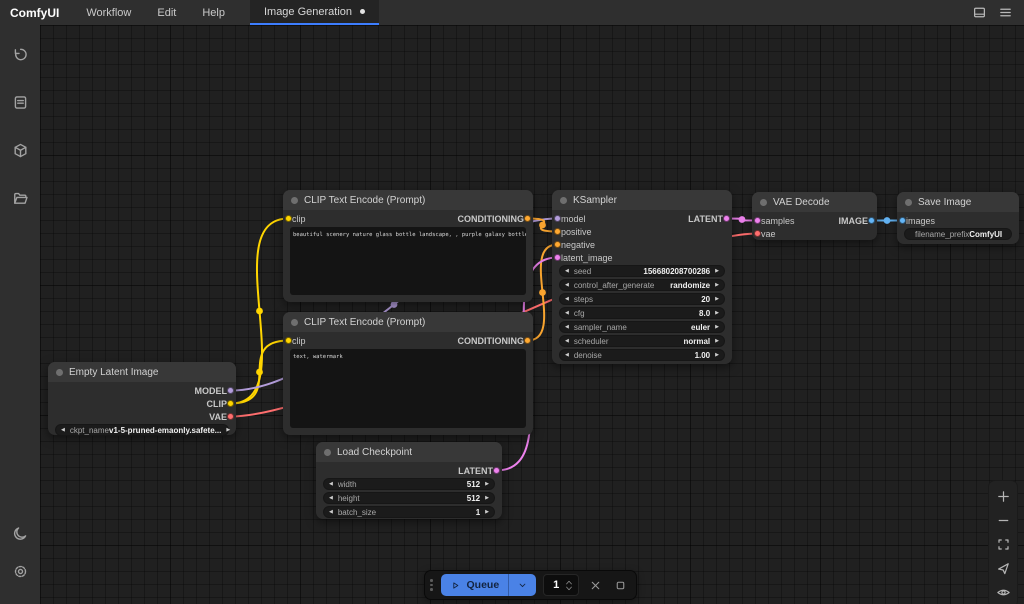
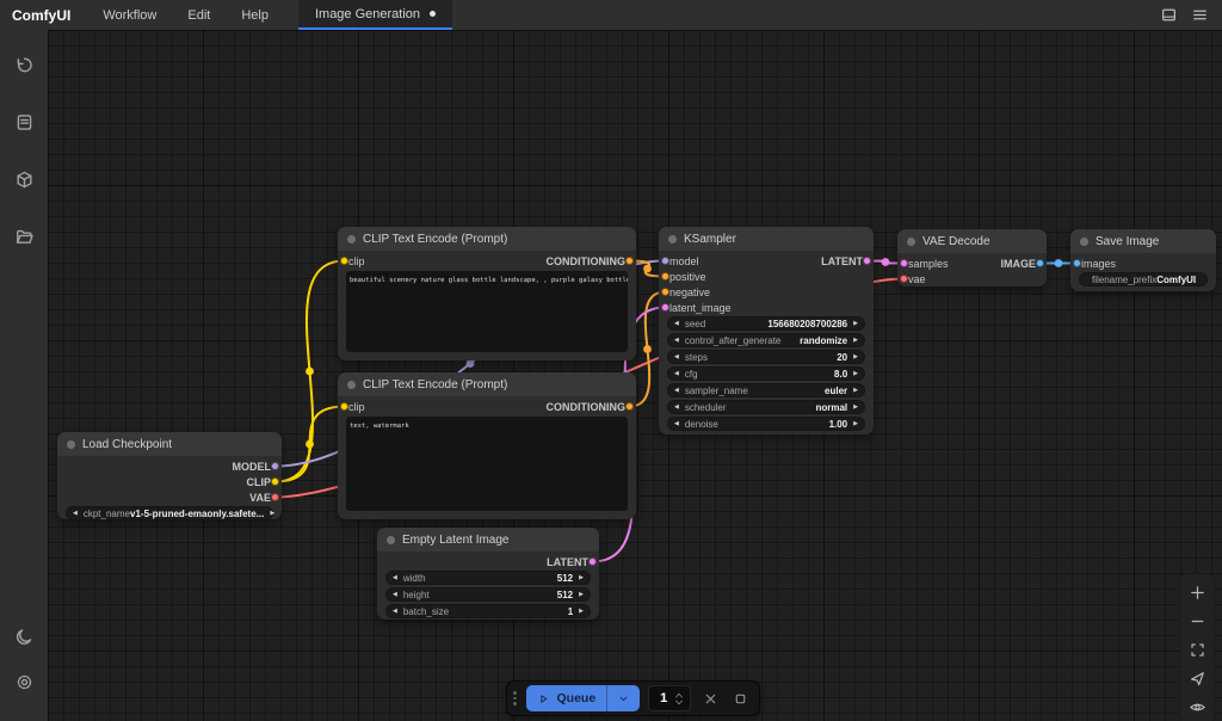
  ComfyUI
  Workflow
  Edit
  Help
  Image Generation
  Queue
  1
- Empty Latent Image
+ Load Checkpoint
  MODEL
  CLIP
  VAE
  ckpt_name
  v1-5-pruned-emaonly.safete...
  CLIP Text Encode (Prompt)
  clip
  CONDITIONING
  CLIP Text Encode (Prompt)
  clip
  CONDITIONING
- Load Checkpoint
+ Empty Latent Image
  LATENT
  width
  512
  height
  512
  batch_size
  1
  KSampler
  model
  LATENT
  positive
  negative
  latent_image
  seed
  156680208700286
  control_after_generate
  randomize
  steps
  20
  cfg
  8.0
  sampler_name
  euler
  scheduler
  normal
  denoise
  1.00
  VAE Decode
  samples
  IMAGE
  vae
  Save Image
  images
  filename_prefix
  ComfyUI
